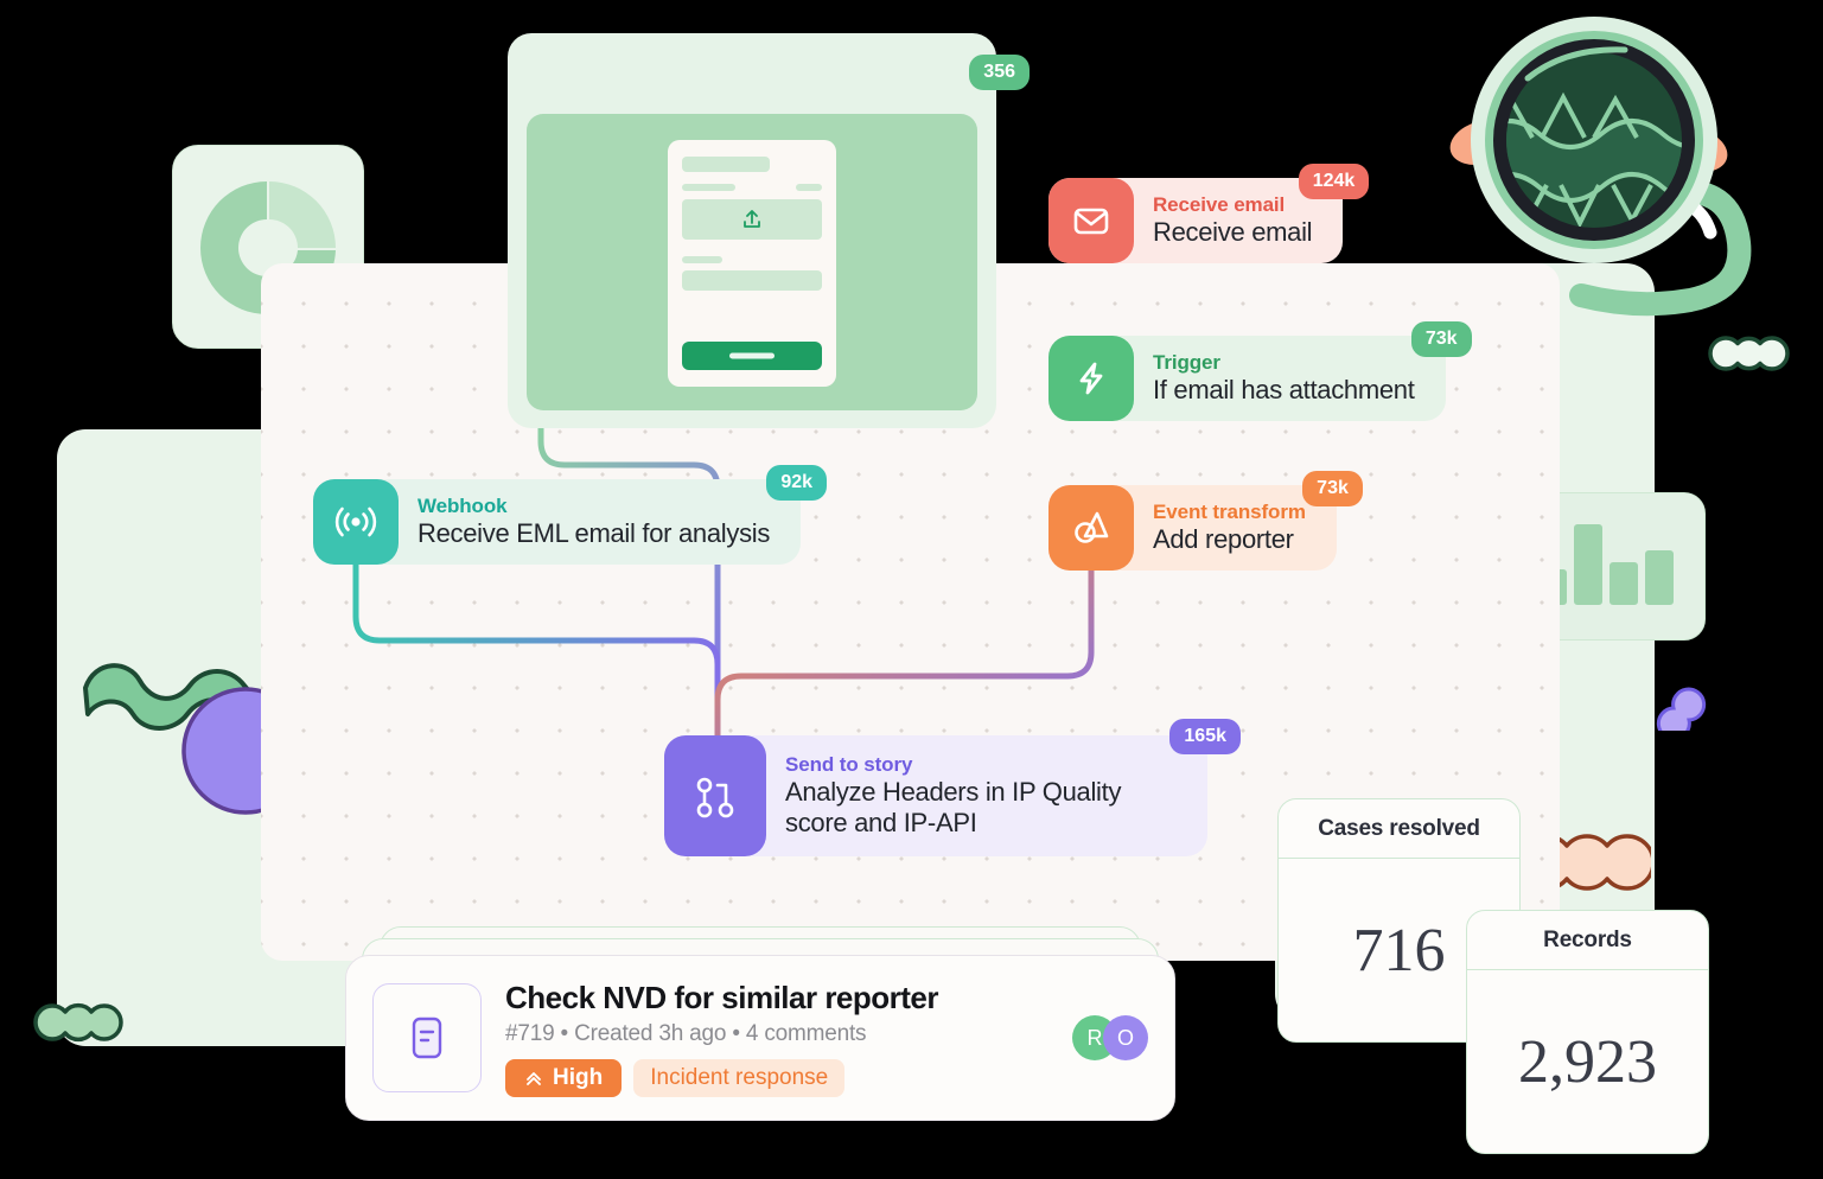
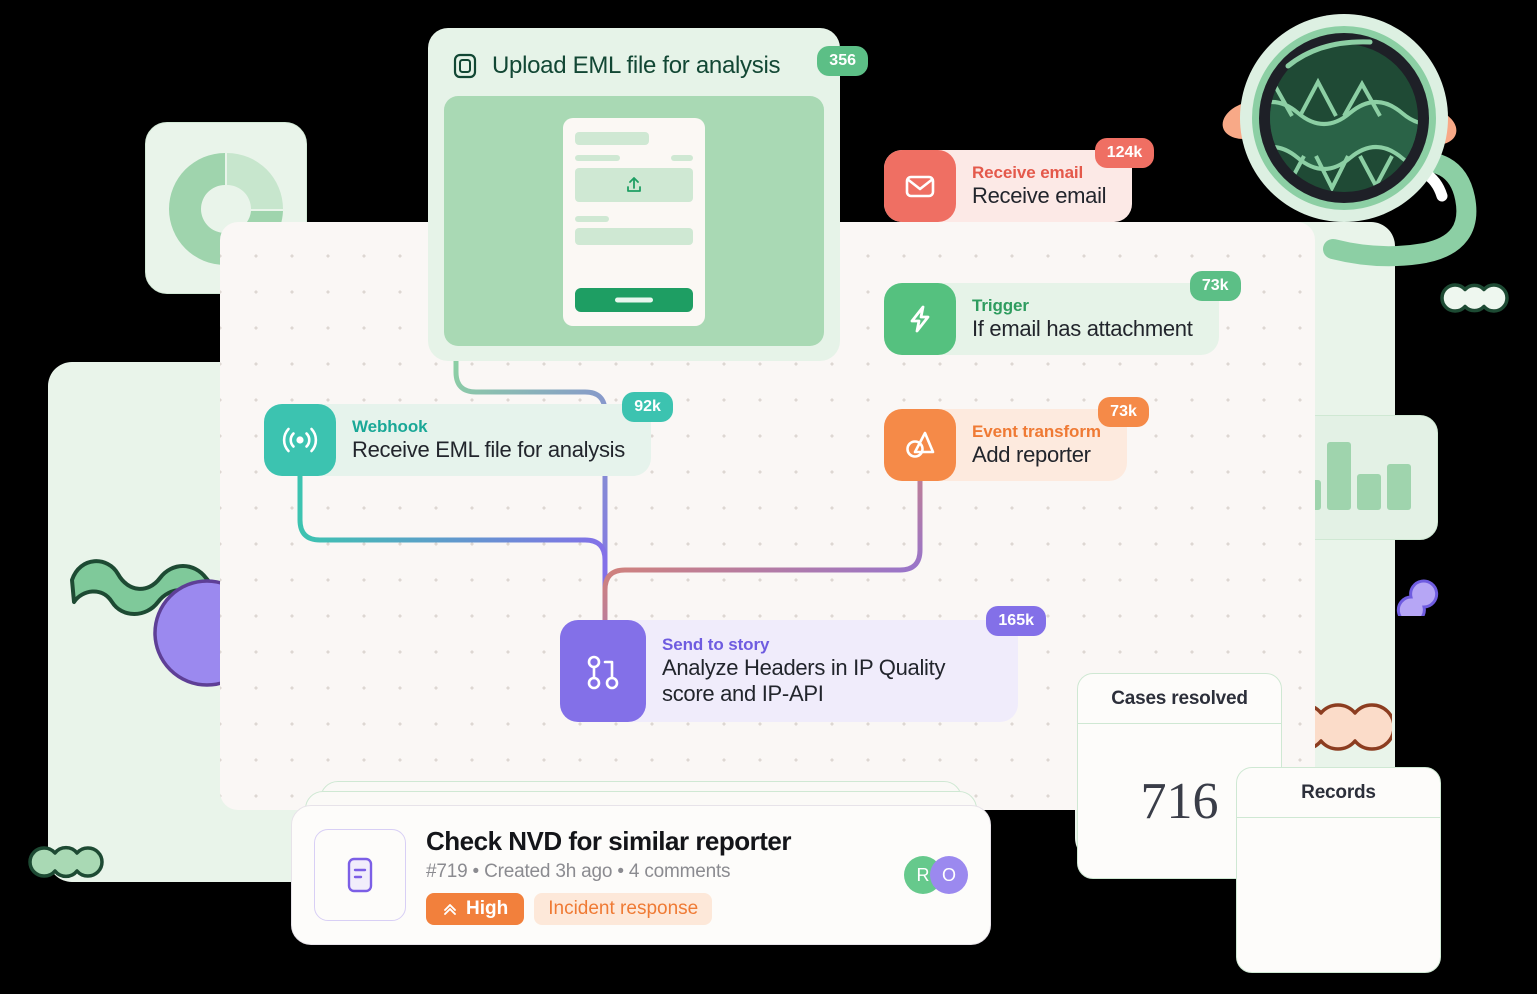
+ Upload EML file for analysis
  356
  Webhook
- Receive EML email for analysis
+ Receive EML file for analysis
  92k
  Receive email
  Receive email
  124k
  Trigger
  If email has attachment
  73k
  Event transform
  Add reporter
  73k
  Send to story
  Analyze Headers in IP Quality score and IP-API
  165k
  Check NVD for similar reporter
  #719 • Created 3h ago • 4 comments
  High
  Incident response
  R
  O
  Cases resolved
  716
  Records
- 2,923
